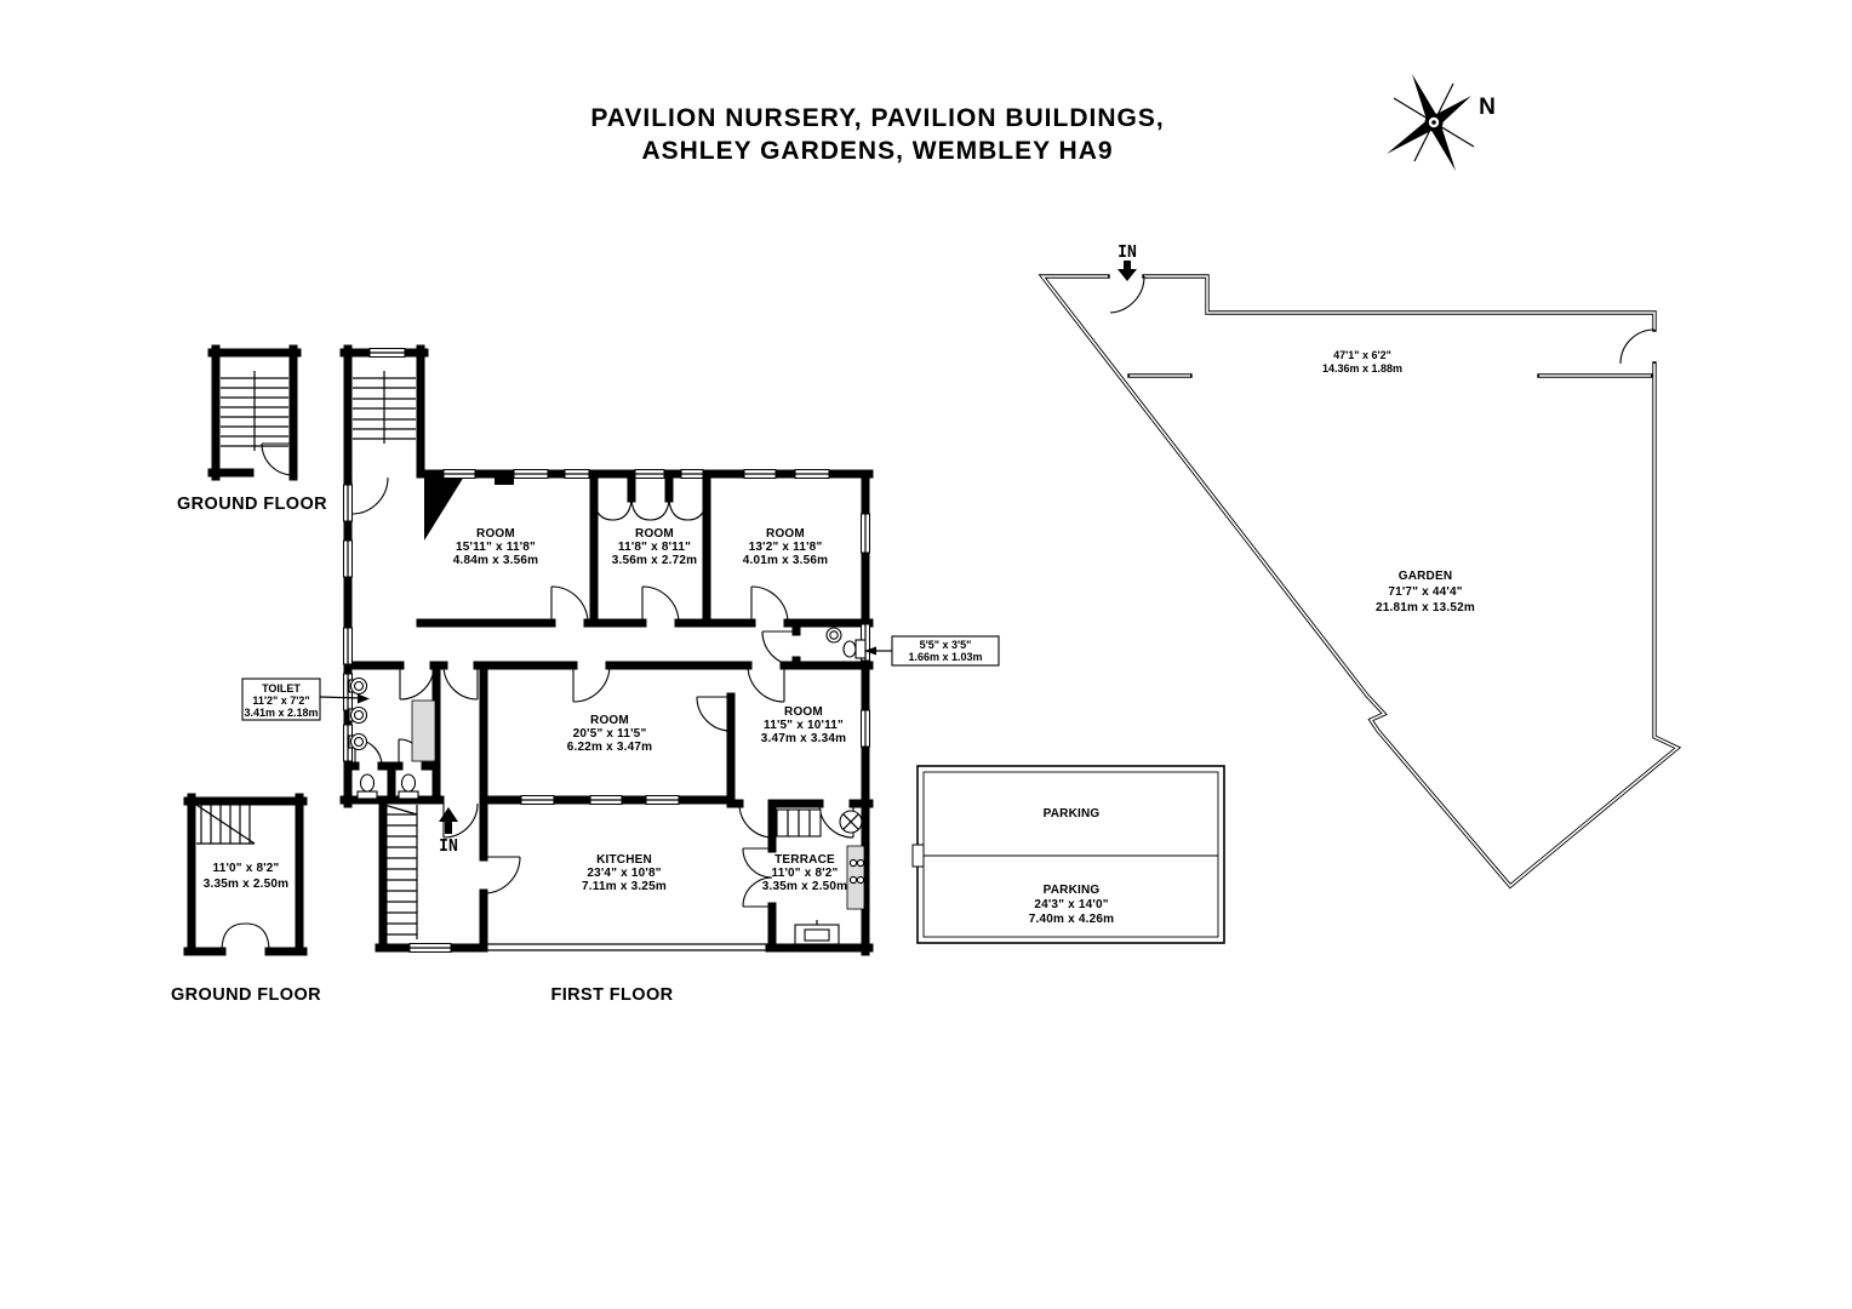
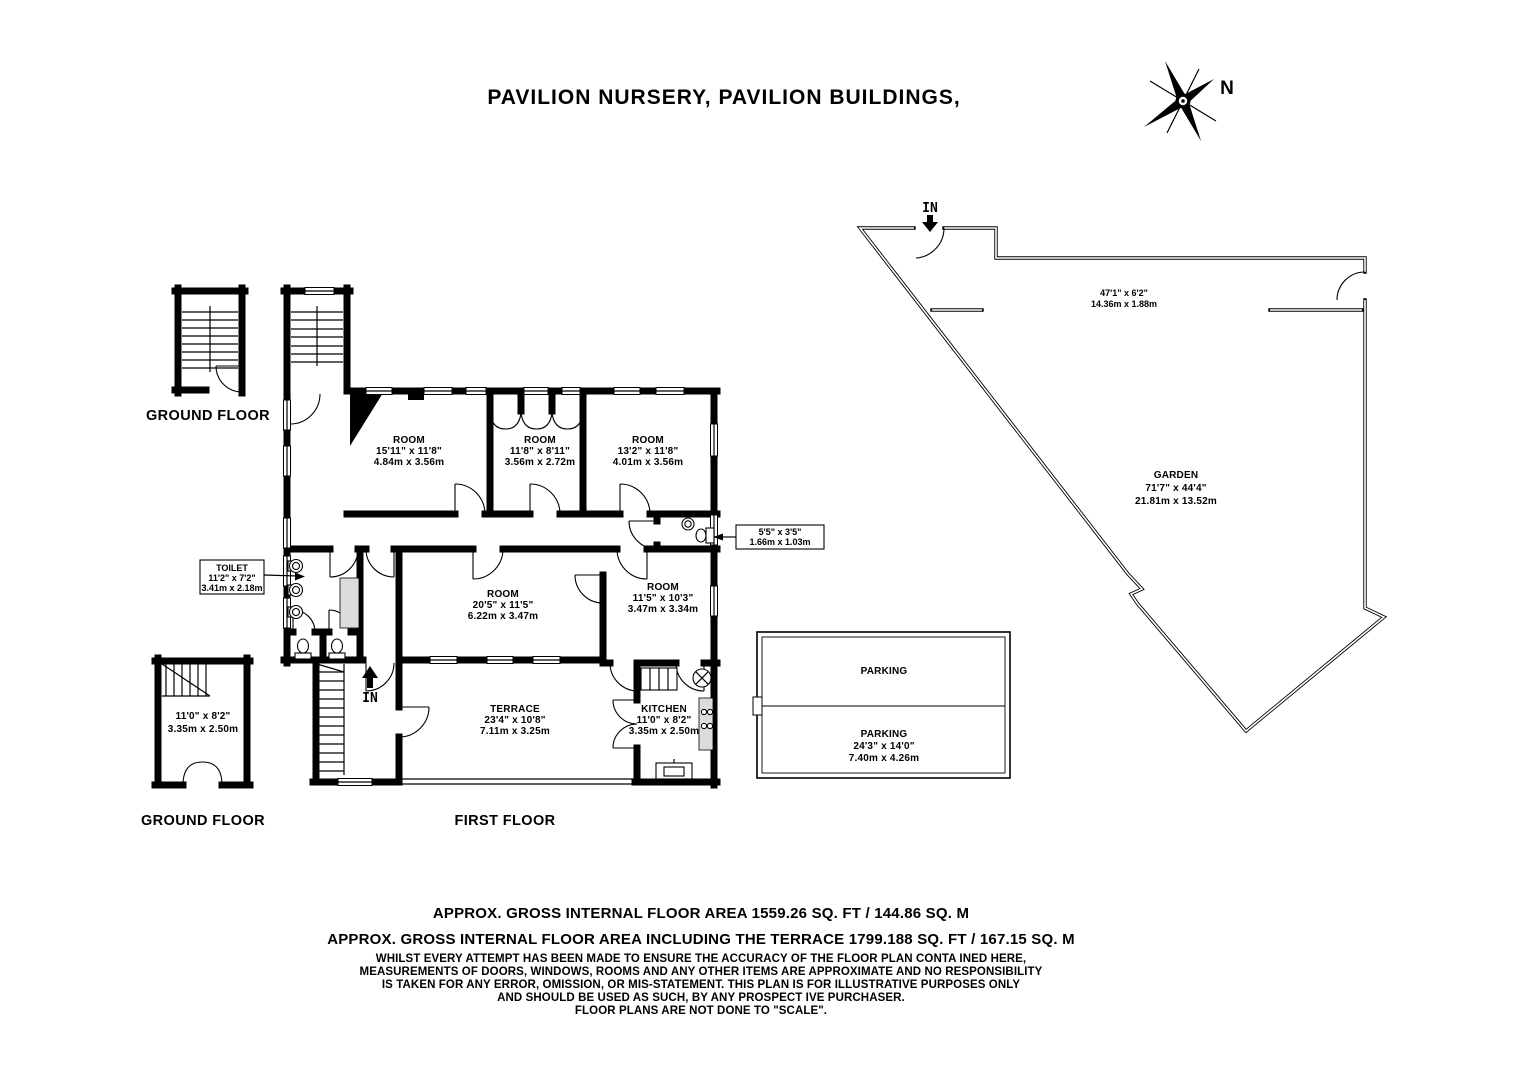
  PAVILION NURSERY, PAVILION BUILDINGS,
- ASHLEY GARDENS, WEMBLEY HA9
  N
  GROUND FLOOR
  IN
  ROOM
  15'11" x 11'8"
  4.84m x 3.56m
  ROOM
  11'8" x 8'11"
  3.56m x 2.72m
  ROOM
  13'2" x 11'8"
  4.01m x 3.56m
  ROOM
  20'5" x 11'5"
  6.22m x 3.47m
  ROOM
- 11'5" x 10'11"
+ 11'5" x 10'3"
  3.47m x 3.34m
- KITCHEN
+ TERRACE
  23'4" x 10'8"
  7.11m x 3.25m
- TERRACE
+ KITCHEN
  11'0" x 8'2"
  3.35m x 2.50m
  TOILET
  11'2" x 7'2"
  3.41m x 2.18m
  5'5" x 3'5"
  1.66m x 1.03m
  11'0" x 8'2"
  3.35m x 2.50m
  GROUND FLOOR
  FIRST FLOOR
  PARKING
  PARKING
  24'3" x 14'0"
  7.40m x 4.26m
  IN
  47'1" x 6'2"
  14.36m x 1.88m
  GARDEN
  71'7" x 44'4"
  21.81m x 13.52m
+ APPROX. GROSS INTERNAL FLOOR AREA 1559.26 SQ. FT / 144.86 SQ. M
+ APPROX. GROSS INTERNAL FLOOR AREA INCLUDING THE TERRACE 1799.188 SQ. FT / 167.15 SQ. M
+ WHILST EVERY ATTEMPT HAS BEEN MADE TO ENSURE THE ACCURACY OF THE FLOOR PLAN CONTA INED HERE,
+ MEASUREMENTS OF DOORS, WINDOWS, ROOMS AND ANY OTHER ITEMS ARE APPROXIMATE AND NO RESPONSIBILITY
+ IS TAKEN FOR ANY ERROR, OMISSION, OR MIS-STATEMENT. THIS PLAN IS FOR ILLUSTRATIVE PURPOSES ONLY
+ AND SHOULD BE USED AS SUCH, BY ANY PROSPECT IVE PURCHASER.
+ FLOOR PLANS ARE NOT DONE TO "SCALE".
